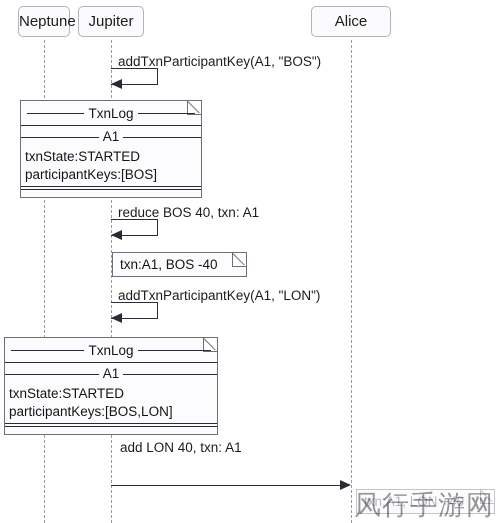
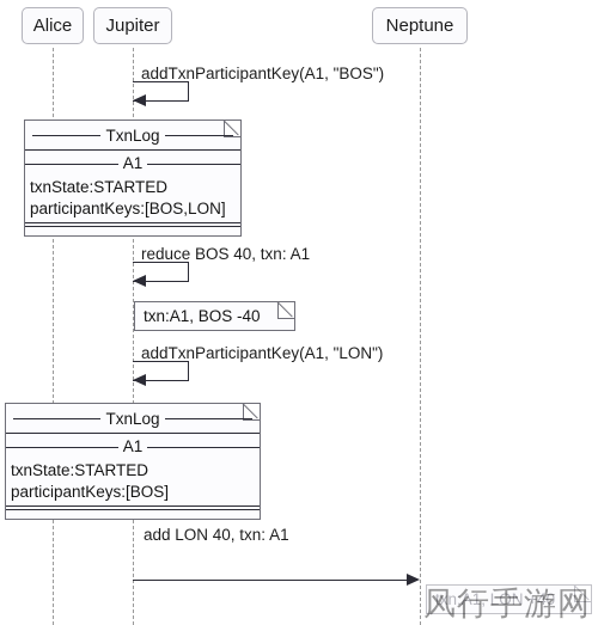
- Neptune
+ Alice
  Jupiter
- Alice
+ Neptune
  addTxnParticipantKey(A1, "BOS")
  TxnLog
  A1
  txnState:STARTED
- participantKeys:[BOS]
+ participantKeys:[BOS,LON]
  reduce BOS 40, txn: A1
  txn:A1, BOS -40
  addTxnParticipantKey(A1, "LON")
  TxnLog
  A1
  txnState:STARTED
- participantKeys:[BOS,LON]
+ participantKeys:[BOS]
  add LON 40, txn: A1
  txn:A1, LON +40
  风行手游网
